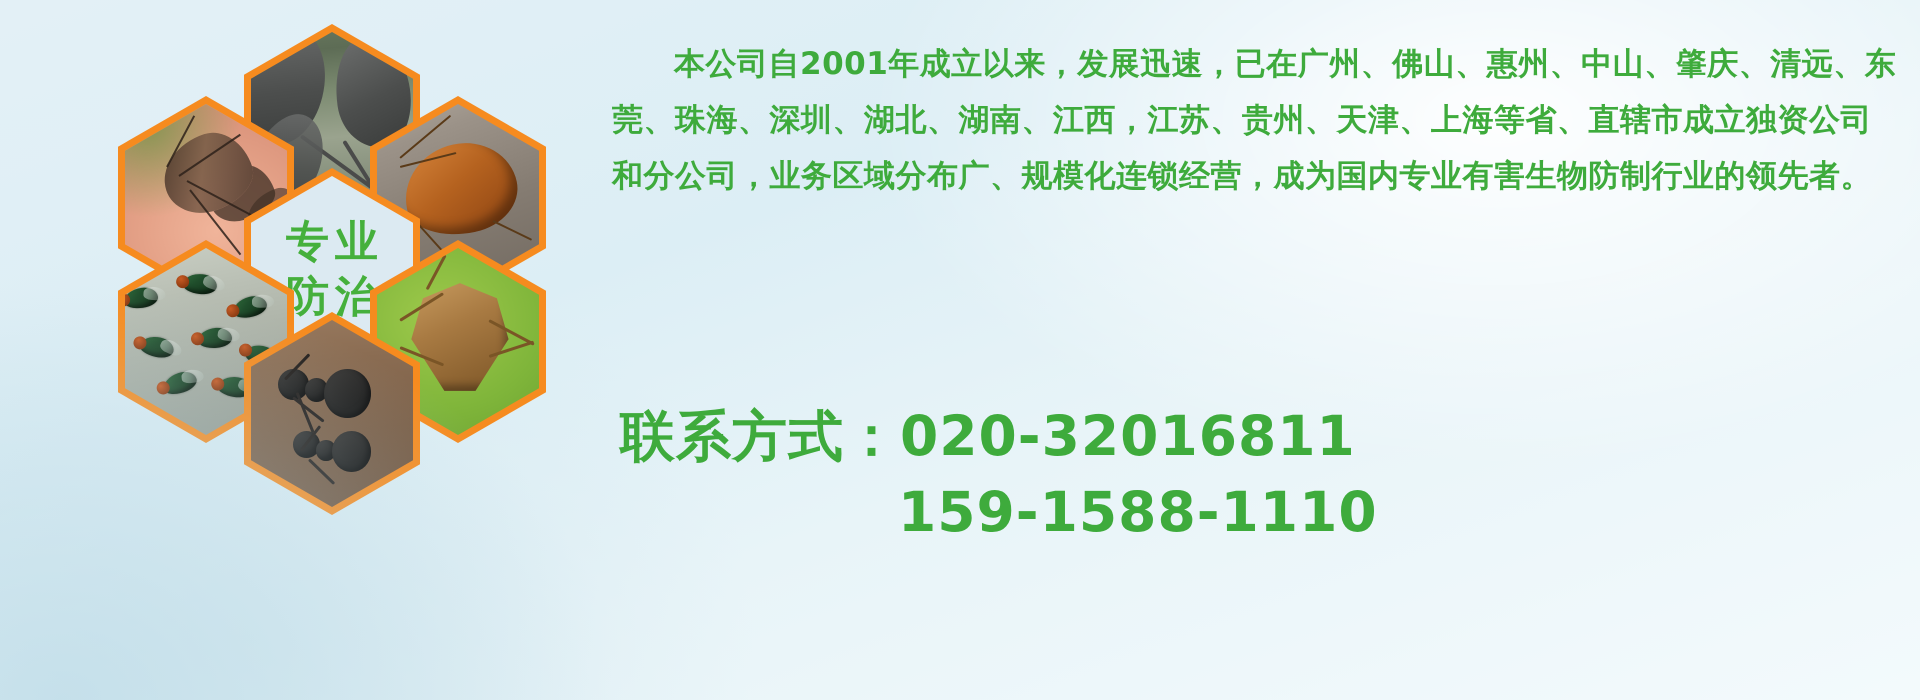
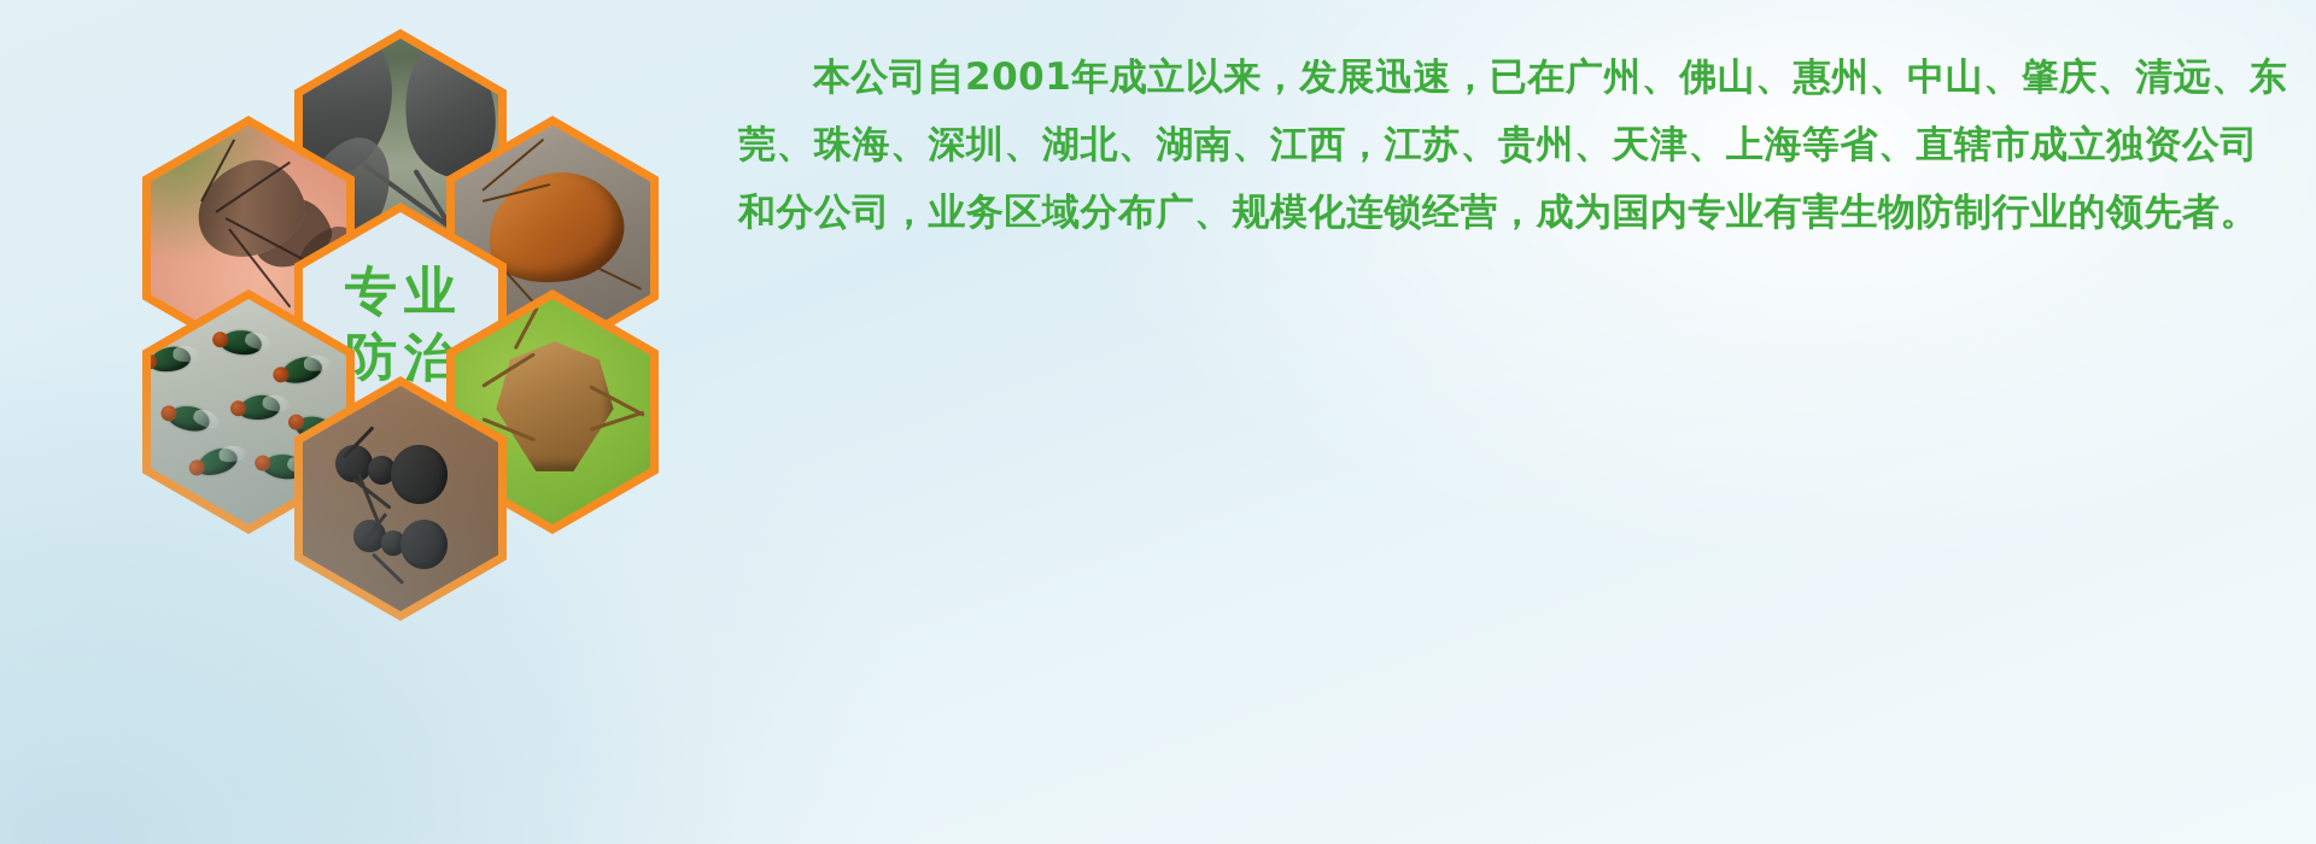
  专业
  本公司自2001年成立以来，发展迅速，已在广州、佛山、惠州、中山、肇庆、清远、东莞、珠海、深圳、湖北、湖南、江西，江苏、贵州、天津、上海等省、直辖市成立独资公司和分公司，业务区域分布广、规模化连锁经营，成为国内专业有害生物防制行业的领先者。
- 联系方式：020-32016811
- 159-1588-1110
